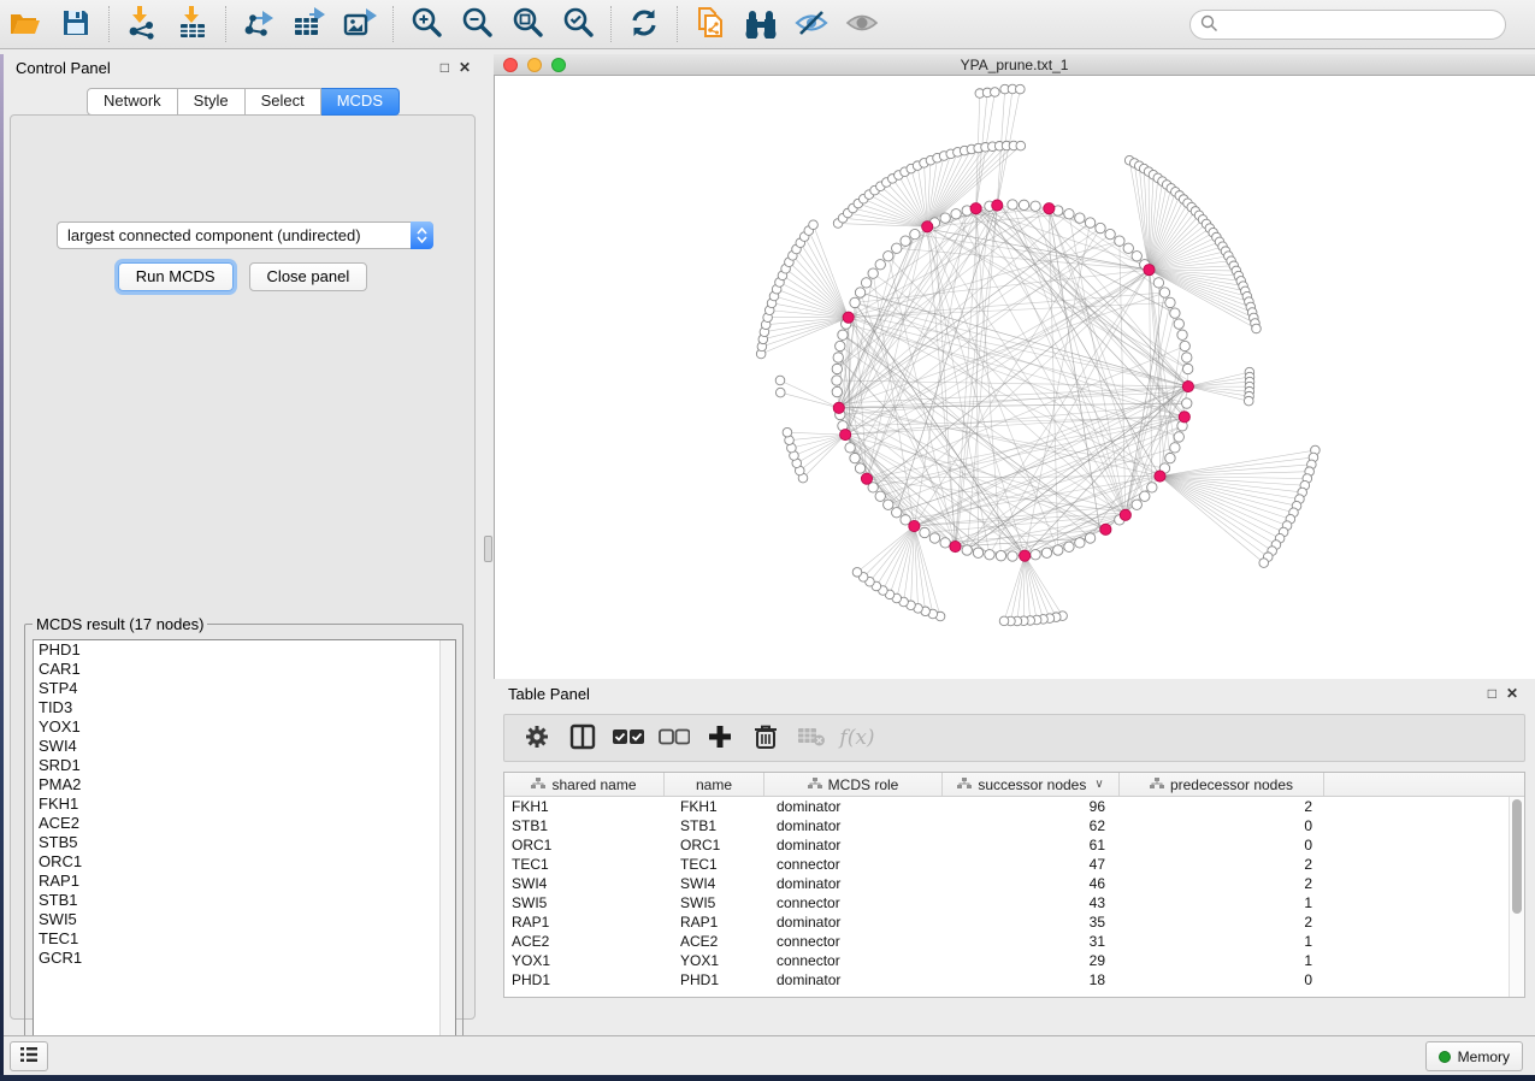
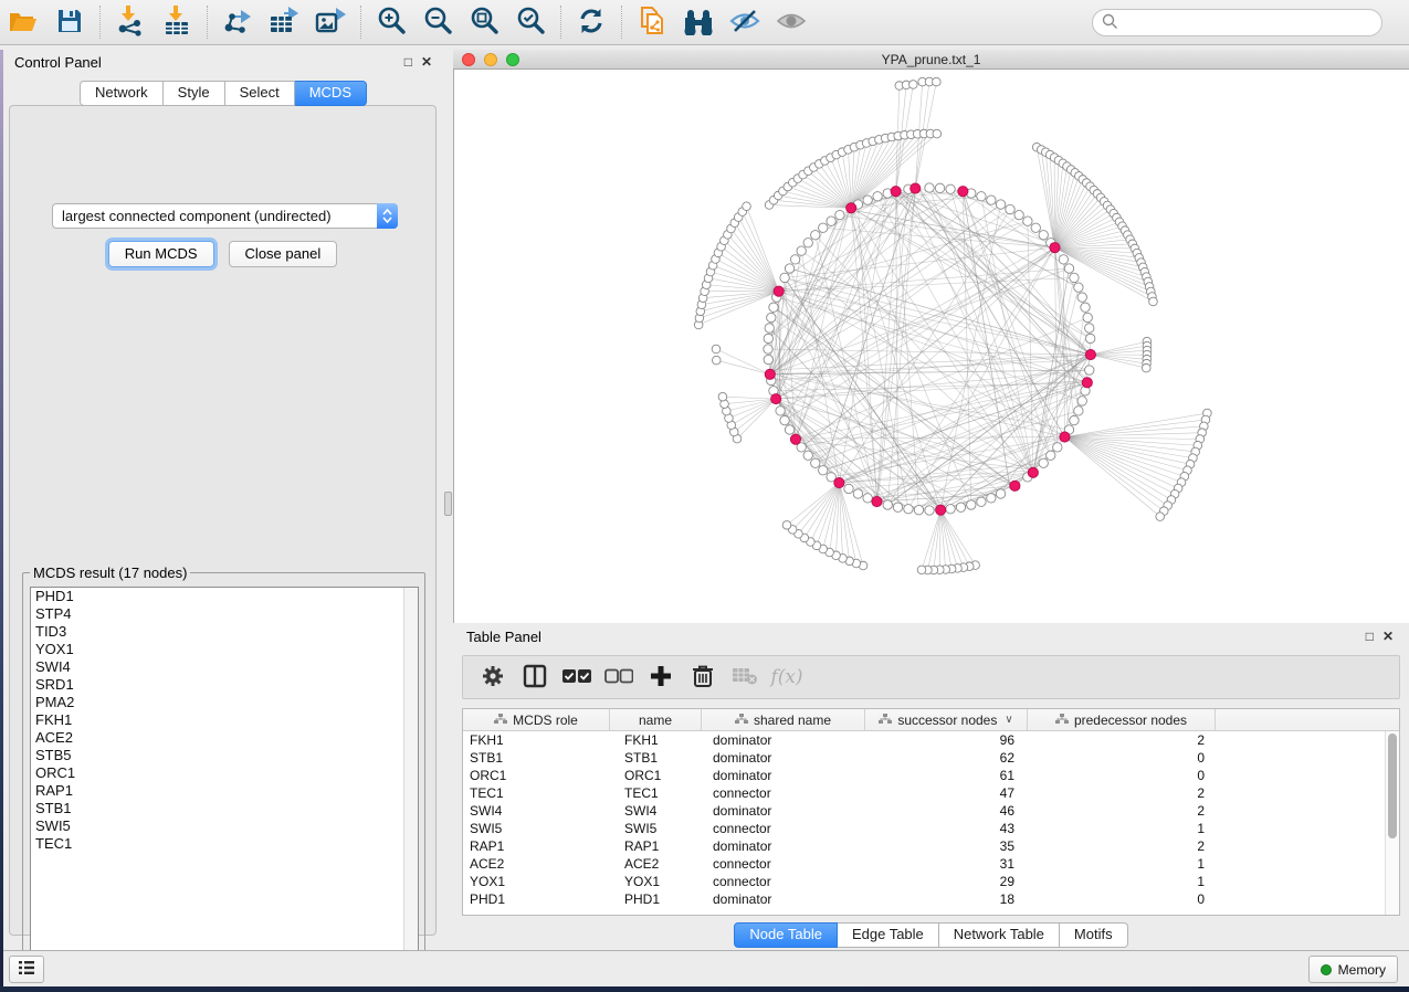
  Control Panel
  □
  ✕
  Network
  Style
  Select
  MCDS
  largest connected component (undirected)
  Run MCDS
  Close panel
  MCDS result (17 nodes)
  PHD1
- CAR1
  STP4
  TID3
  YOX1
  SWI4
  SRD1
  PMA2
  FKH1
  ACE2
  STB5
  ORC1
  RAP1
  STB1
  SWI5
  TEC1
- GCR1
  YPA_prune.txt_1
  Table Panel
  □
  ✕
  f(x)
- shared name
+ MCDS role
  name
- MCDS role
+ shared name
  successor nodes
  ∨
  predecessor nodes
  FKH1
  FKH1
  dominator
  96
  2
  STB1
  STB1
  dominator
  62
  0
  ORC1
  ORC1
  dominator
  61
  0
  TEC1
  TEC1
  connector
  47
  2
  SWI4
  SWI4
  dominator
  46
  2
  SWI5
  SWI5
  connector
  43
  1
  RAP1
  RAP1
  dominator
  35
  2
  ACE2
  ACE2
  connector
  31
  1
  YOX1
  YOX1
  connector
  29
  1
  PHD1
  PHD1
  dominator
  18
  0
+ Node Table
+ Edge Table
+ Network Table
+ Motifs
  Memory
